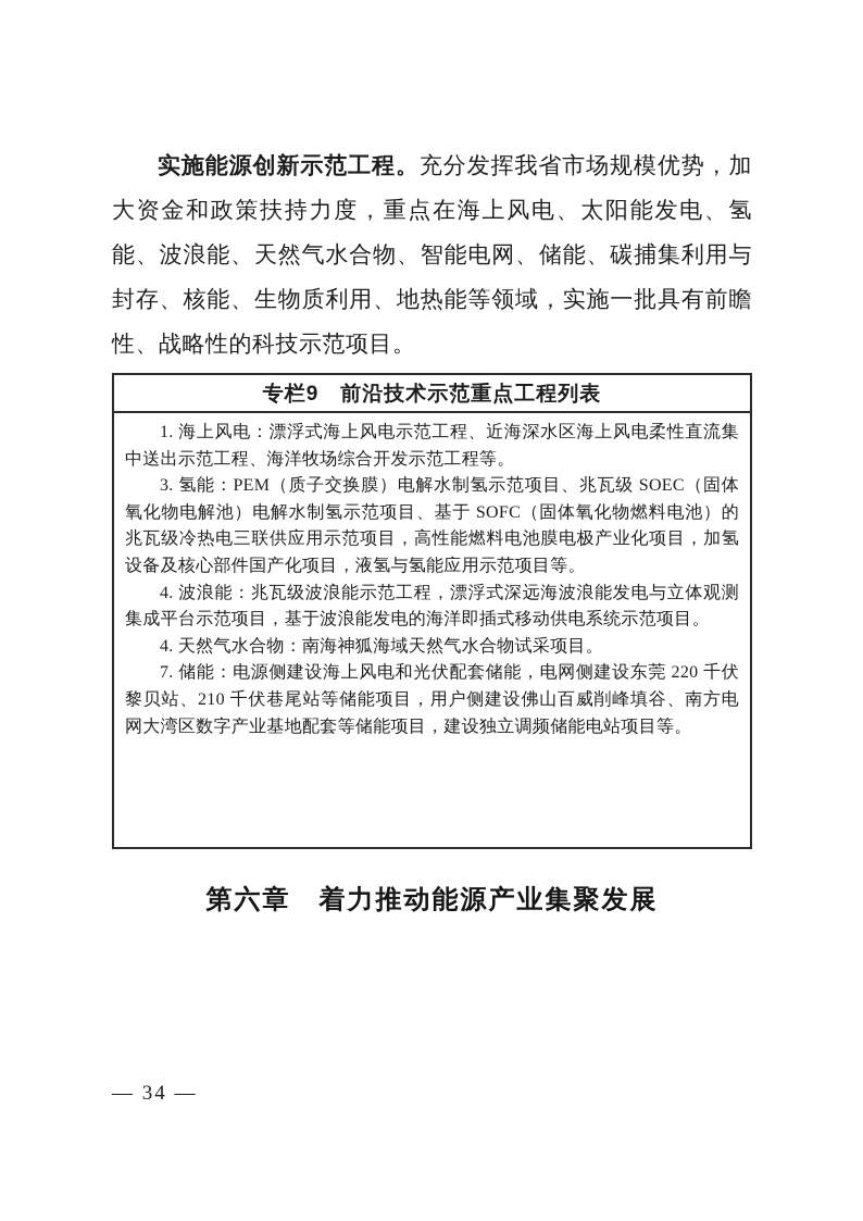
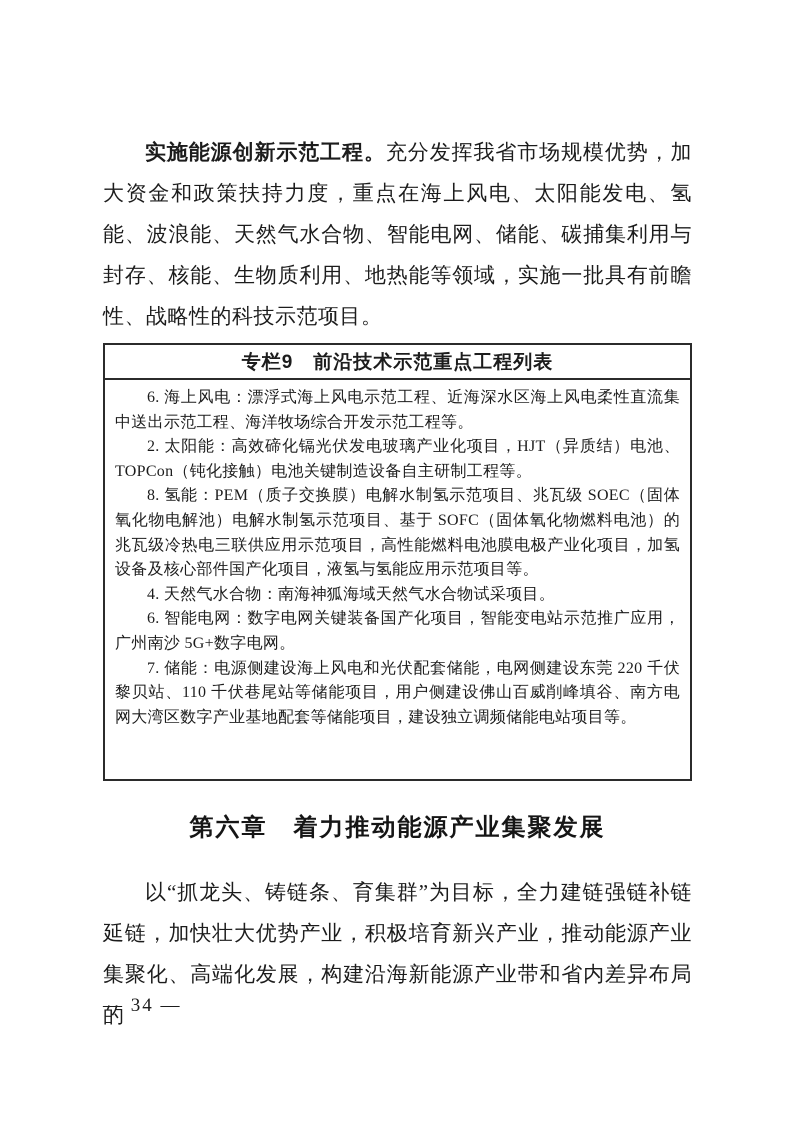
  实施能源创新示范工程。充分发挥我省市场规模优势，加大资金和政策扶持力度，重点在海上风电、太阳能发电、氢能、波浪能、天然气水合物、智能电网、储能、碳捕集利用与封存、核能、生物质利用、地热能等领域，实施一批具有前瞻性、战略性的科技示范项目。
  专栏9 前沿技术示范重点工程列表
- 1. 海上风电：漂浮式海上风电示范工程、近海深水区海上风电柔性直流集中送出示范工程、海洋牧场综合开发示范工程等。
+ 6. 海上风电：漂浮式海上风电示范工程、近海深水区海上风电柔性直流集中送出示范工程、海洋牧场综合开发示范工程等。
+ 2. 太阳能：高效碲化镉光伏发电玻璃产业化项目，HJT（异质结）电池、TOPCon（钝化接触）电池关键制造设备自主研制工程等。
- 3. 氢能：PEM（质子交换膜）电解水制氢示范项目、兆瓦级 SOEC（固体氧化物电解池）电解水制氢示范项目、基于 SOFC（固体氧化物燃料电池）的兆瓦级冷热电三联供应用示范项目，高性能燃料电池膜电极产业化项目，加氢设备及核心部件国产化项目，液氢与氢能应用示范项目等。
+ 8. 氢能：PEM（质子交换膜）电解水制氢示范项目、兆瓦级 SOEC（固体氧化物电解池）电解水制氢示范项目、基于 SOFC（固体氧化物燃料电池）的兆瓦级冷热电三联供应用示范项目，高性能燃料电池膜电极产业化项目，加氢设备及核心部件国产化项目，液氢与氢能应用示范项目等。
- 4. 波浪能：兆瓦级波浪能示范工程，漂浮式深远海波浪能发电与立体观测集成平台示范项目，基于波浪能发电的海洋即插式移动供电系统示范项目。
  4. 天然气水合物：南海神狐海域天然气水合物试采项目。
+ 6. 智能电网：数字电网关键装备国产化项目，智能变电站示范推广应用，广州南沙 5G+数字电网。
- 7. 储能：电源侧建设海上风电和光伏配套储能，电网侧建设东莞 220 千伏黎贝站、210 千伏巷尾站等储能项目，用户侧建设佛山百威削峰填谷、南方电网大湾区数字产业基地配套等储能项目，建设独立调频储能电站项目等。
+ 7. 储能：电源侧建设海上风电和光伏配套储能，电网侧建设东莞 220 千伏黎贝站、110 千伏巷尾站等储能项目，用户侧建设佛山百威削峰填谷、南方电网大湾区数字产业基地配套等储能项目，建设独立调频储能电站项目等。
  第六章 着力推动能源产业集聚发展
+ 以“抓龙头、铸链条、育集群”为目标，全力建链强链补链延链，加快壮大优势产业，积极培育新兴产业，推动能源产业集聚化、高端化发展，构建沿海新能源产业带和省内差异布局的
  — 34 —
